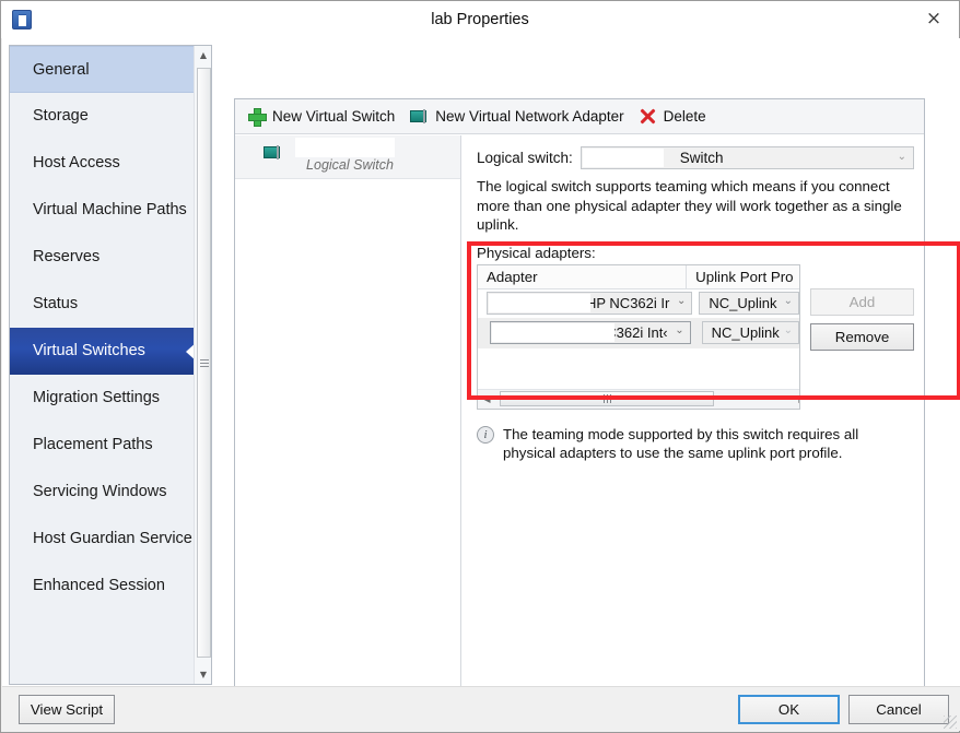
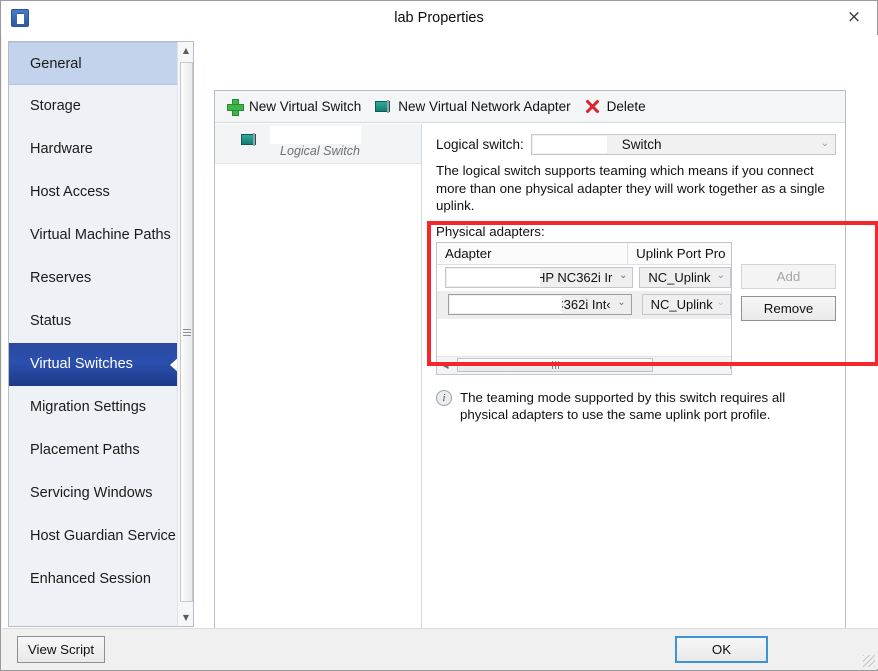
  lab Properties
  ×
  General
  Storage
+ Hardware
  Host Access
  Virtual Machine Paths
  Reserves
  Status
  Virtual Switches
  Migration Settings
  Placement Paths
  Servicing Windows
  Host Guardian Service
  Enhanced Session
  ▲
  ▼
  New Virtual Switch
  New Virtual Network Adapter
  Delete
  Logical Switch
  Logical switch:
  Switch
  ⌄
  The logical switch supports teaming which means if you connect more than one physical adapter they will work together as a single uplink.
  Physical adapters:
  Adapter
  Uplink Port Pro
  HP NC362i Ir
  ⌄
  NC_Uplink
  ⌄
  362i Int‹
  ⌄
  NC_Uplink
  ⌄
  ◀
  Add
  Remove
  i
  The teaming mode supported by this switch requires all physical adapters to use the same uplink port profile.
  View Script
  OK
- Cancel
